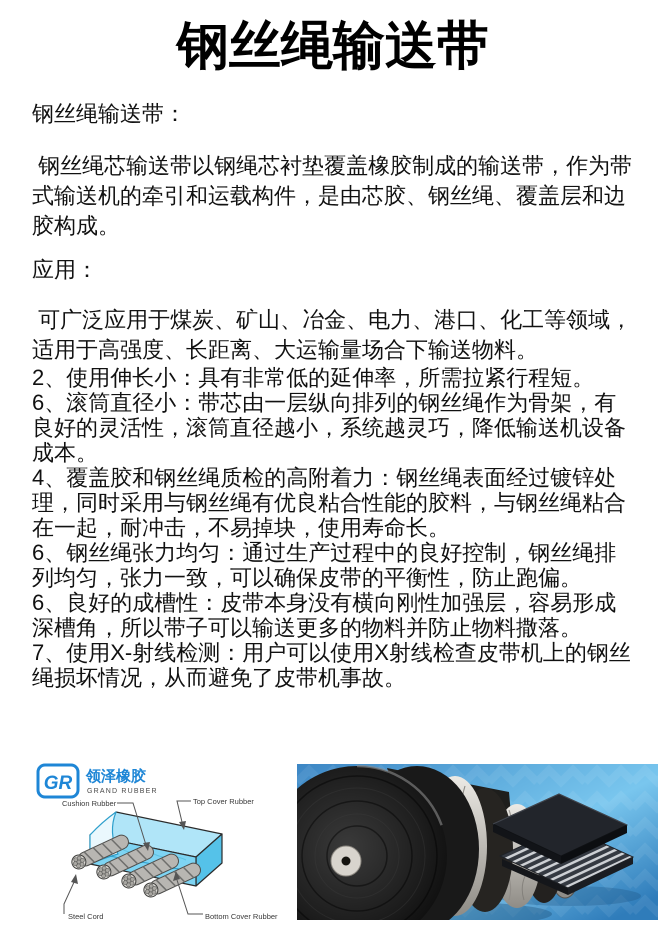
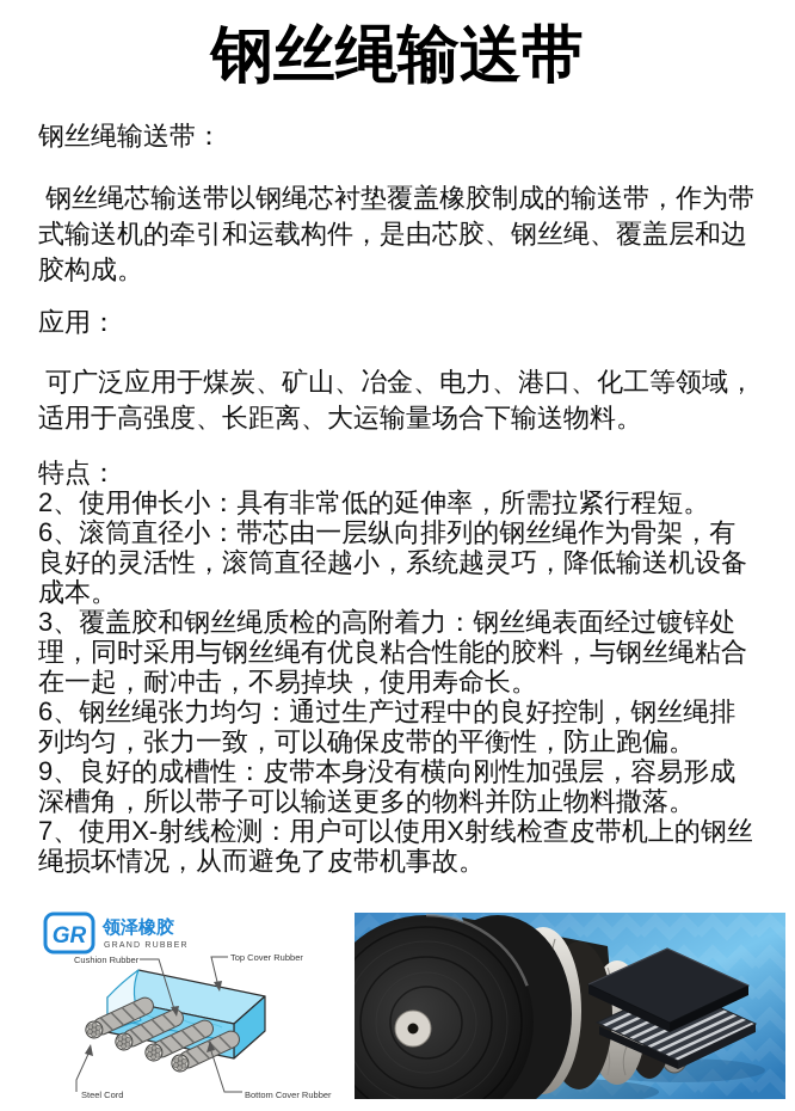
  钢丝绳输送带
  钢丝绳输送带：
  钢丝绳芯输送带以钢绳芯衬垫覆盖橡胶制成的输送带，作为带式输送机的牵引和运载构件，是由芯胶、钢丝绳、覆盖层和边胶构成。
  应用：
  可广泛应用于煤炭、矿山、冶金、电力、港口、化工等领域，适用于高强度、长距离、大运输量场合下输送物料。
+ 特点：
  2、使用伸长小：具有非常低的延伸率，所需拉紧行程短。
  6、滚筒直径小：带芯由一层纵向排列的钢丝绳作为骨架，有良好的灵活性，滚筒直径越小，系统越灵巧，降低输送机设备成本。
- 4、覆盖胶和钢丝绳质检的高附着力：钢丝绳表面经过镀锌处理，同时采用与钢丝绳有优良粘合性能的胶料，与钢丝绳粘合在一起，耐冲击，不易掉块，使用寿命长。
+ 3、覆盖胶和钢丝绳质检的高附着力：钢丝绳表面经过镀锌处理，同时采用与钢丝绳有优良粘合性能的胶料，与钢丝绳粘合在一起，耐冲击，不易掉块，使用寿命长。
  6、钢丝绳张力均匀：通过生产过程中的良好控制，钢丝绳排列均匀，张力一致，可以确保皮带的平衡性，防止跑偏。
- 6、良好的成槽性：皮带本身没有横向刚性加强层，容易形成深槽角，所以带子可以输送更多的物料并防止物料撒落。
+ 9、良好的成槽性：皮带本身没有横向刚性加强层，容易形成深槽角，所以带子可以输送更多的物料并防止物料撒落。
  7、使用X-射线检测：用户可以使用X射线检查皮带机上的钢丝绳损坏情况，从而避免了皮带机事故。
  GR
  领泽橡胶
  Cushion Rubber
  Top Cover Rubber
  Steel Cord
  Bottom Cover Rubber
